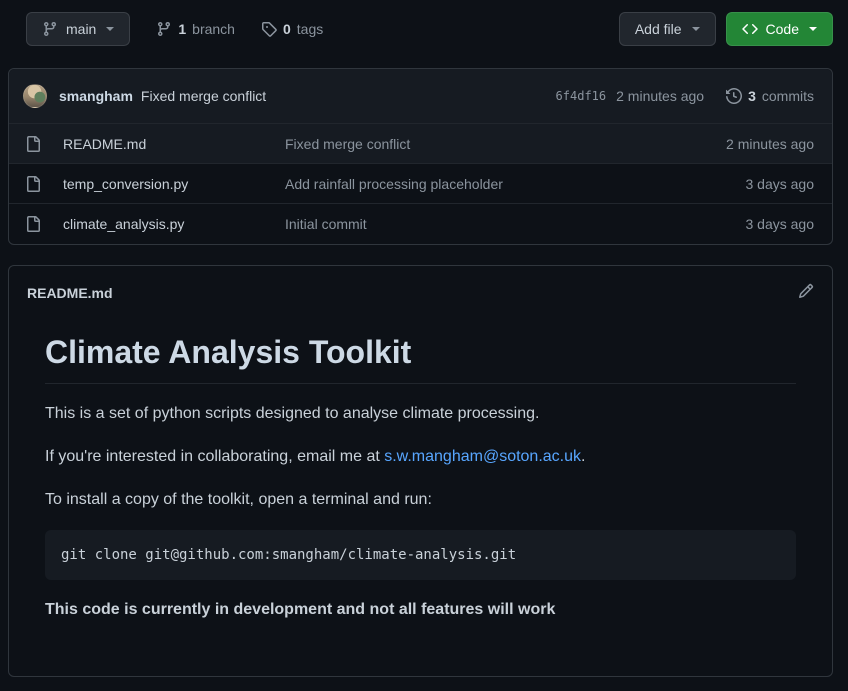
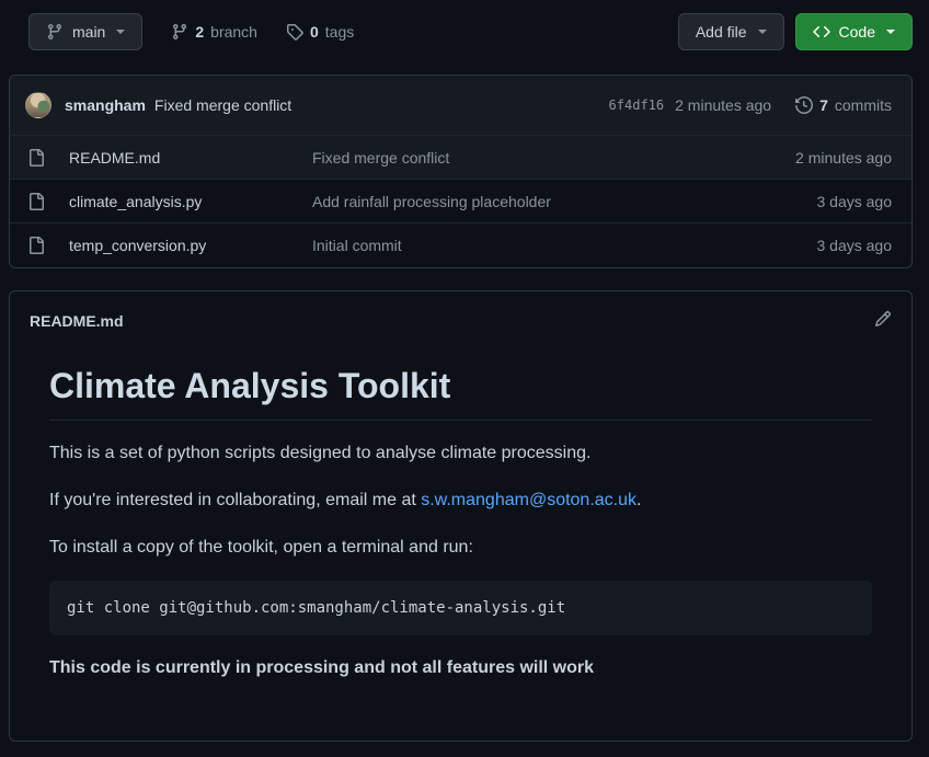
  main
- 1
+ 2
  branch
  0
  tags
  Add file
  Code
  smangham
  Fixed merge conflict
  6f4df16
  2 minutes ago
- 3
+ 7
  commits
  README.md
  Fixed merge conflict
  2 minutes ago
- temp_conversion.py
+ climate_analysis.py
  Add rainfall processing placeholder
  3 days ago
- climate_analysis.py
+ temp_conversion.py
  Initial commit
  3 days ago
  README.md
  Climate Analysis Toolkit
  This is a set of python scripts designed to analyse climate processing.
  If you're interested in collaborating, email me at s.w.mangham@soton.ac.uk.
  To install a copy of the toolkit, open a terminal and run:
  git clone git@github.com:smangham/climate-analysis.git
- This code is currently in development and not all features will work
+ This code is currently in processing and not all features will work
